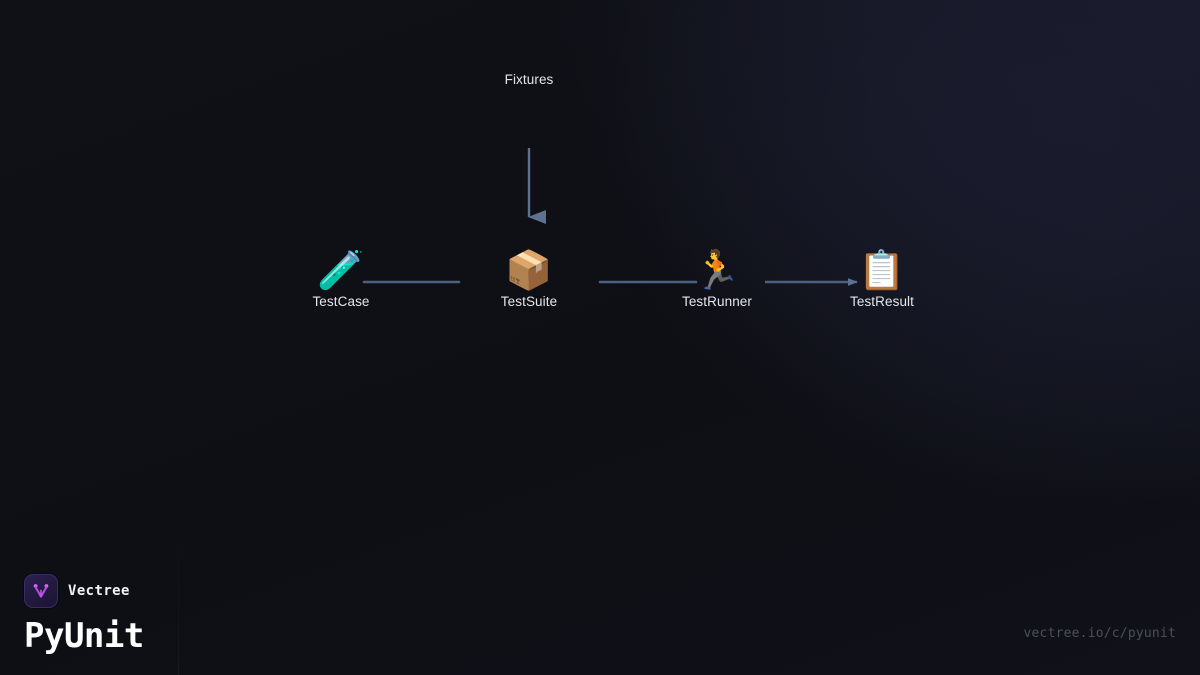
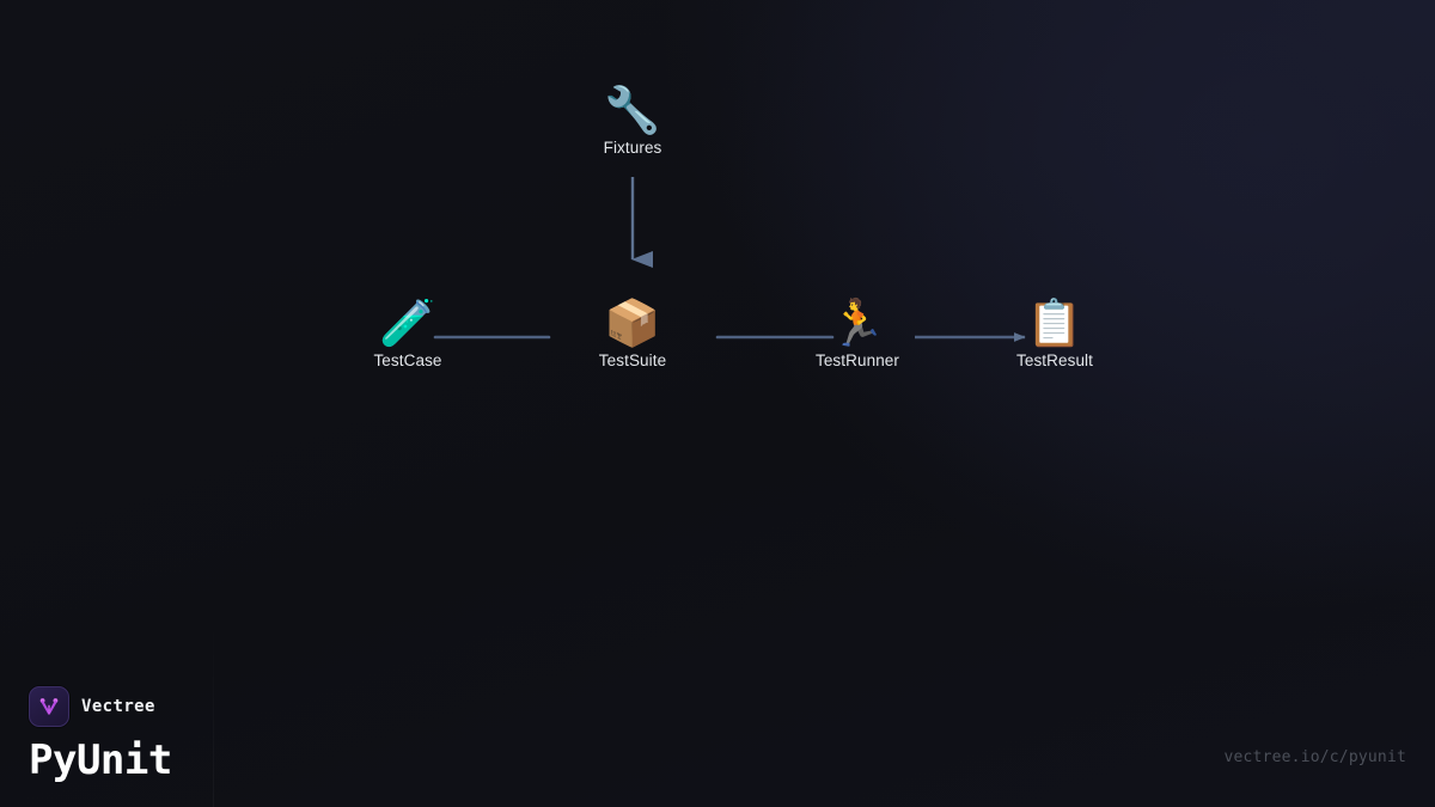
+ 🔧
  Fixtures
  🧪
  TestCase
  📦
  TestSuite
  🏃
  TestRunner
  📋
  TestResult
  Vectree
  PyUnit
  vectree.io/c/pyunit
